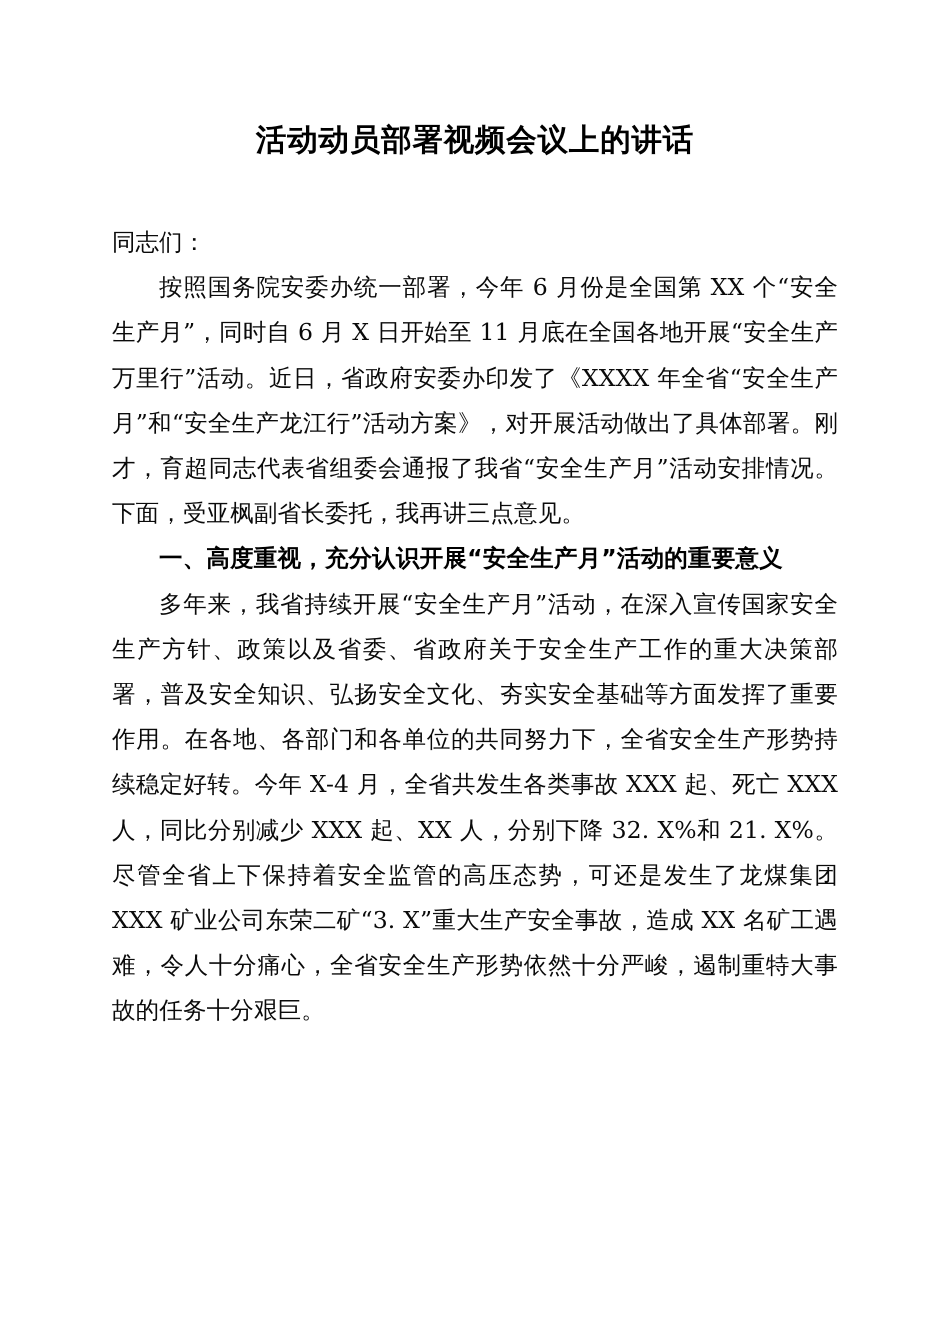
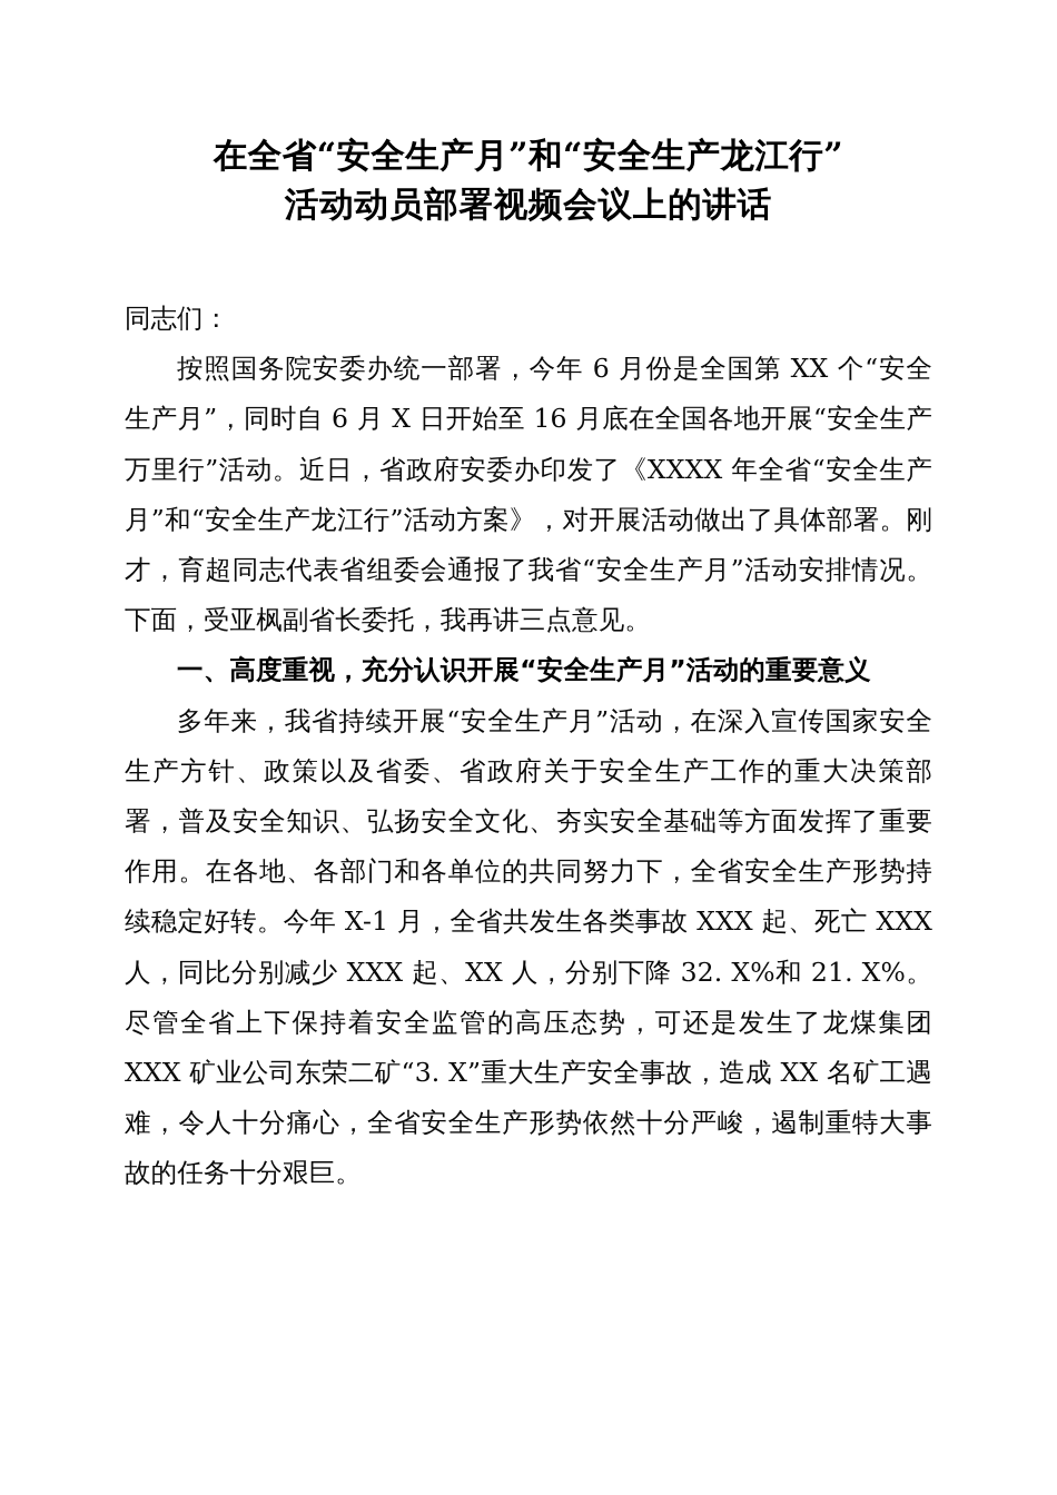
+ 在全省“安全生产月”和“安全生产龙江行”
  活动动员部署视频会议上的讲话
  同志们：
- 按照国务院安委办统一部署，今年 6 月份是全国第 XX 个“安全生产月”，同时自 6 月 X 日开始至 11 月底在全国各地开展“安全生产万里行”活动。近日，省政府安委办印发了《XXXX 年全省“安全生产月”和“安全生产龙江行”活动方案》，对开展活动做出了具体部署。刚才，育超同志代表省组委会通报了我省“安全生产月”活动安排情况。下面，受亚枫副省长委托，我再讲三点意见。
+ 按照国务院安委办统一部署，今年 6 月份是全国第 XX 个“安全生产月”，同时自 6 月 X 日开始至 16 月底在全国各地开展“安全生产万里行”活动。近日，省政府安委办印发了《XXXX 年全省“安全生产月”和“安全生产龙江行”活动方案》，对开展活动做出了具体部署。刚才，育超同志代表省组委会通报了我省“安全生产月”活动安排情况。下面，受亚枫副省长委托，我再讲三点意见。
  一、高度重视，充分认识开展“安全生产月”活动的重要意义
- 多年来，我省持续开展“安全生产月”活动，在深入宣传国家安全生产方针、政策以及省委、省政府关于安全生产工作的重大决策部署，普及安全知识、弘扬安全文化、夯实安全基础等方面发挥了重要作用。在各地、各部门和各单位的共同努力下，全省安全生产形势持续稳定好转。今年 X-4 月，全省共发生各类事故 XXX 起、死亡 XXX 人，同比分别减少 XXX 起、XX 人，分别下降 32. X%和 21. X%。尽管全省上下保持着安全监管的高压态势，可还是发生了龙煤集团 XXX 矿业公司东荣二矿“3. X”重大生产安全事故，造成 XX 名矿工遇难，令人十分痛心，全省安全生产形势依然十分严峻，遏制重特大事故的任务十分艰巨。
+ 多年来，我省持续开展“安全生产月”活动，在深入宣传国家安全生产方针、政策以及省委、省政府关于安全生产工作的重大决策部署，普及安全知识、弘扬安全文化、夯实安全基础等方面发挥了重要作用。在各地、各部门和各单位的共同努力下，全省安全生产形势持续稳定好转。今年 X-1 月，全省共发生各类事故 XXX 起、死亡 XXX 人，同比分别减少 XXX 起、XX 人，分别下降 32. X%和 21. X%。尽管全省上下保持着安全监管的高压态势，可还是发生了龙煤集团 XXX 矿业公司东荣二矿“3. X”重大生产安全事故，造成 XX 名矿工遇难，令人十分痛心，全省安全生产形势依然十分严峻，遏制重特大事故的任务十分艰巨。
